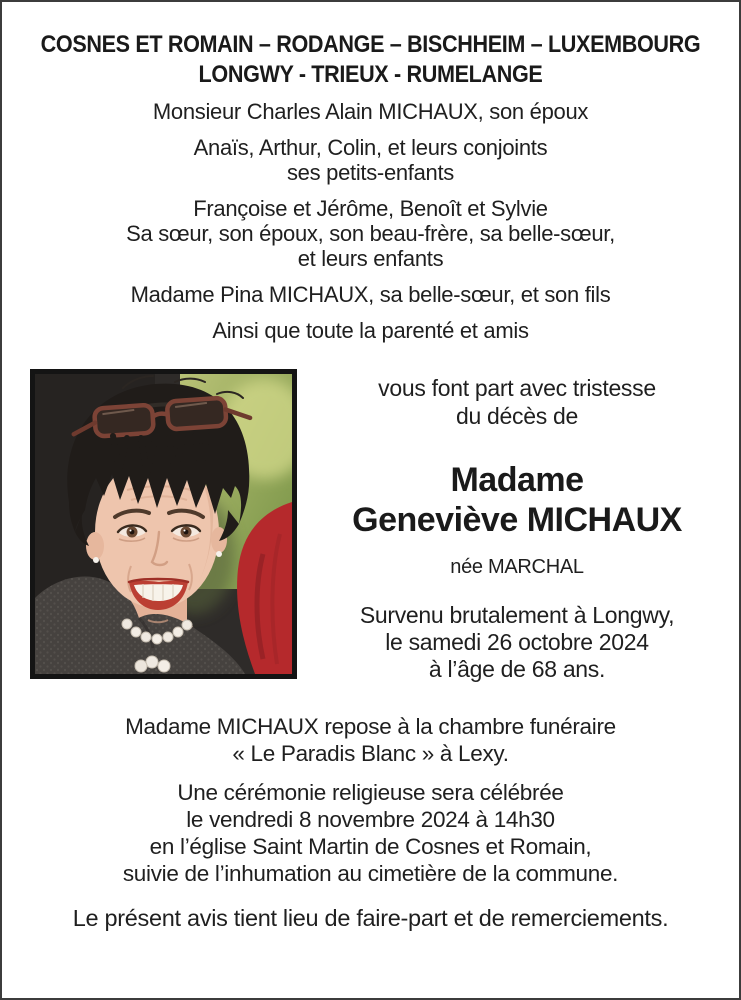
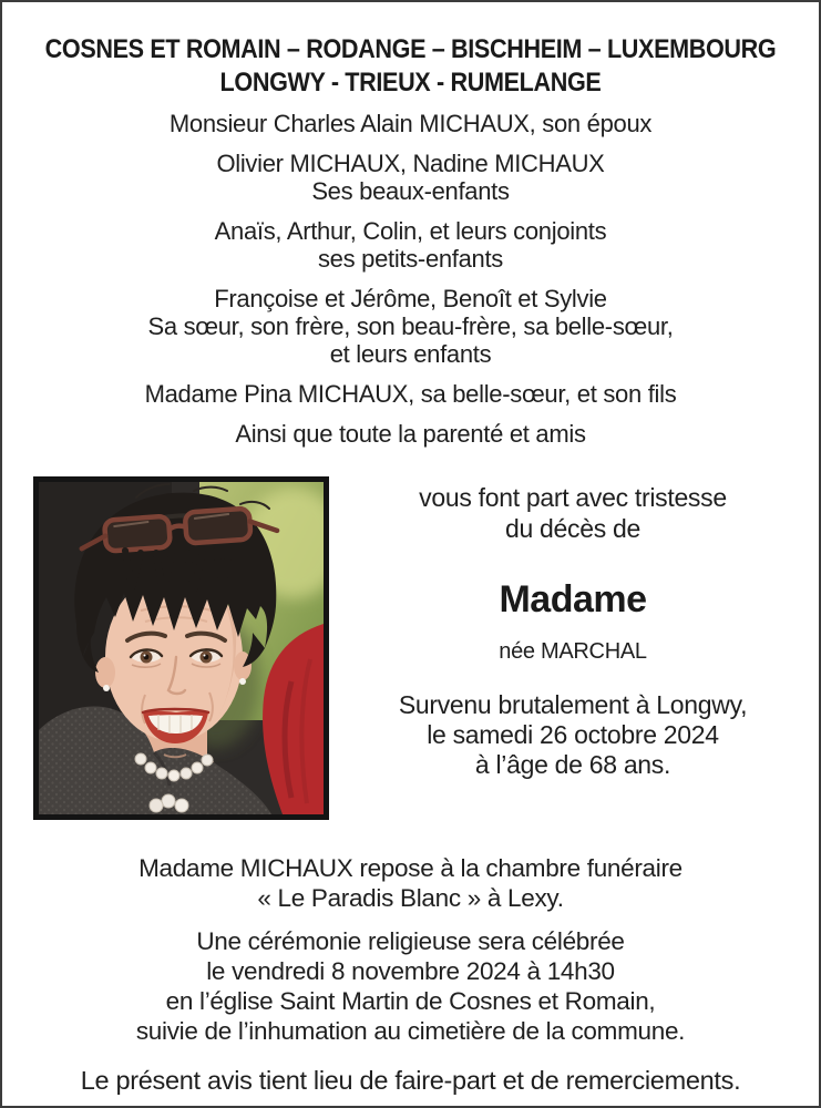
  COSNES ET ROMAIN – RODANGE – BISCHHEIM – LUXEMBOURG
  LONGWY - TRIEUX - RUMELANGE
  Monsieur Charles Alain MICHAUX, son époux
+ Olivier MICHAUX, Nadine MICHAUX
+ Ses beaux-enfants
  Anaïs, Arthur, Colin, et leurs conjoints
  ses petits-enfants
  Françoise et Jérôme, Benoît et Sylvie
- Sa sœur, son époux, son beau-frère, sa belle-sœur,
+ Sa sœur, son frère, son beau-frère, sa belle-sœur,
  et leurs enfants
  Madame Pina MICHAUX, sa belle-sœur, et son fils
  Ainsi que toute la parenté et amis
  vous font part avec tristesse
  du décès de
  Madame
- Geneviève MICHAUX
  née MARCHAL
  Survenu brutalement à Longwy,
  le samedi 26 octobre 2024
  à l’âge de 68 ans.
  Madame MICHAUX repose à la chambre funéraire
  « Le Paradis Blanc » à Lexy.
  Une cérémonie religieuse sera célébrée
  le vendredi 8 novembre 2024 à 14h30
  en l’église Saint Martin de Cosnes et Romain,
  suivie de l’inhumation au cimetière de la commune.
  Le présent avis tient lieu de faire-part et de remerciements.
